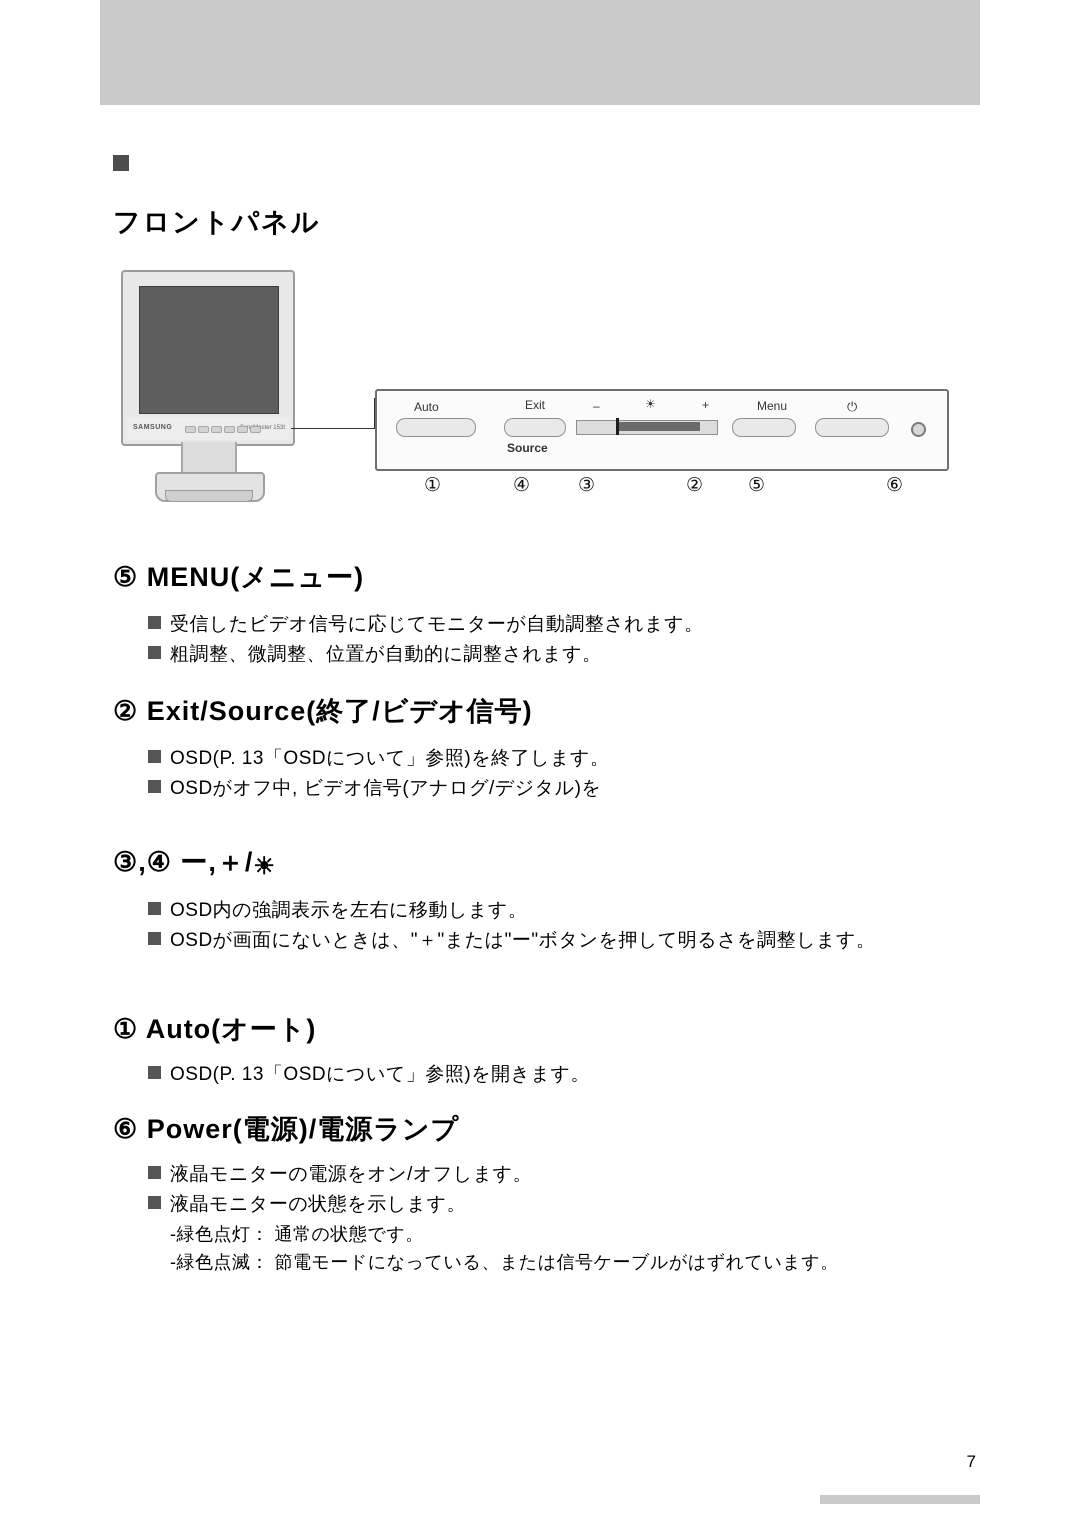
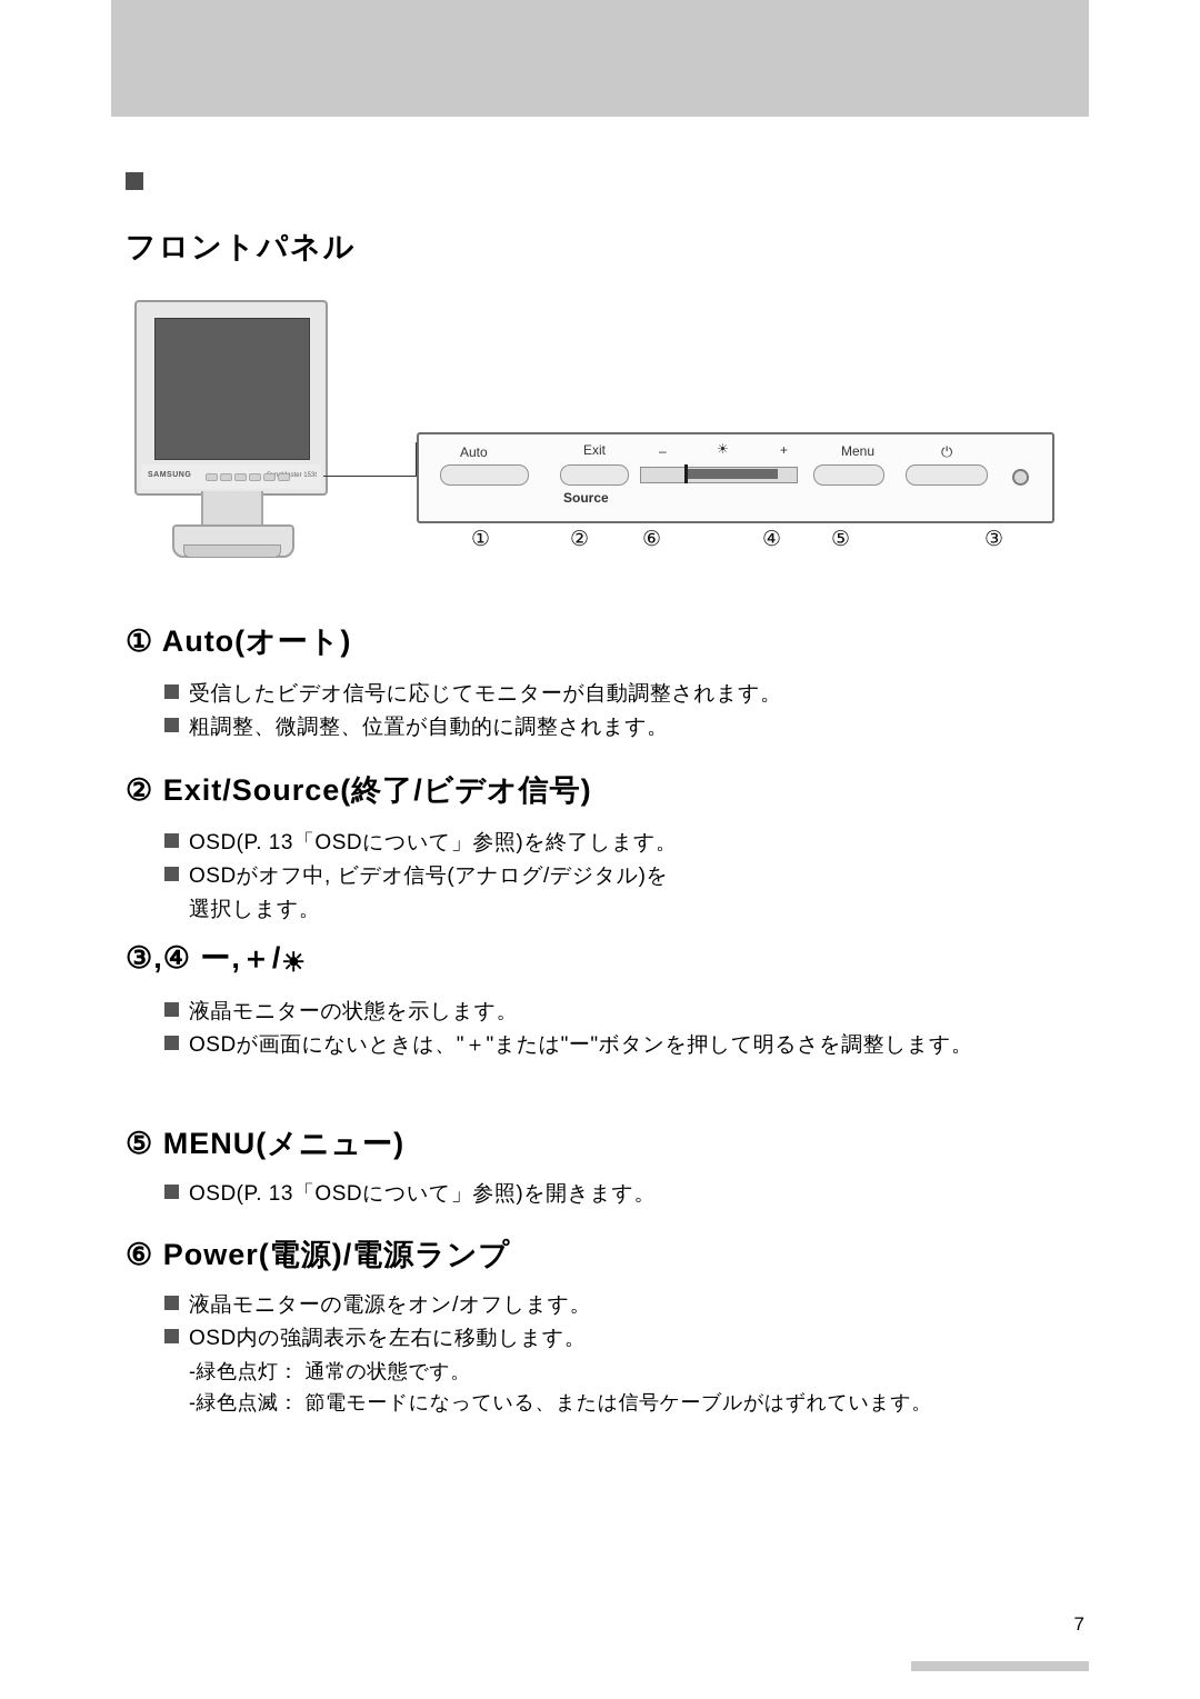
  フロントパネル
  Auto
  Exit
  –
  ☀
  +
  Menu
  ⏻
  Source
  ①
- ④
+ ②
- ③
+ ⑥
- ②
+ ④
  ⑤
- ⑥
+ ③
- ⑤ MENU(メニュー)
+ ① Auto(オート)
  受信したビデオ信号に応じてモニターが自動調整されます。
  粗調整、微調整、位置が自動的に調整されます。
  ② Exit/Source(終了/ビデオ信号)
  OSD(P. 13「OSDについて」参照)を終了します。
  OSDがオフ中, ビデオ信号(アナログ/デジタル)を
+ 選択します。
  ③,④ ー,＋/☀
- OSD内の強調表示を左右に移動します。
+ 液晶モニターの状態を示します。
  OSDが画面にないときは、"＋"または"ー"ボタンを押して明るさを調整します。
- ① Auto(オート)
+ ⑤ MENU(メニュー)
  OSD(P. 13「OSDについて」参照)を開きます。
  ⑥ Power(電源)/電源ランプ
  液晶モニターの電源をオン/オフします。
- 液晶モニターの状態を示します。
+ OSD内の強調表示を左右に移動します。
  ‐緑色点灯： 通常の状態です。
  ‐緑色点滅： 節電モードになっている、または信号ケーブルがはずれています。
  7
